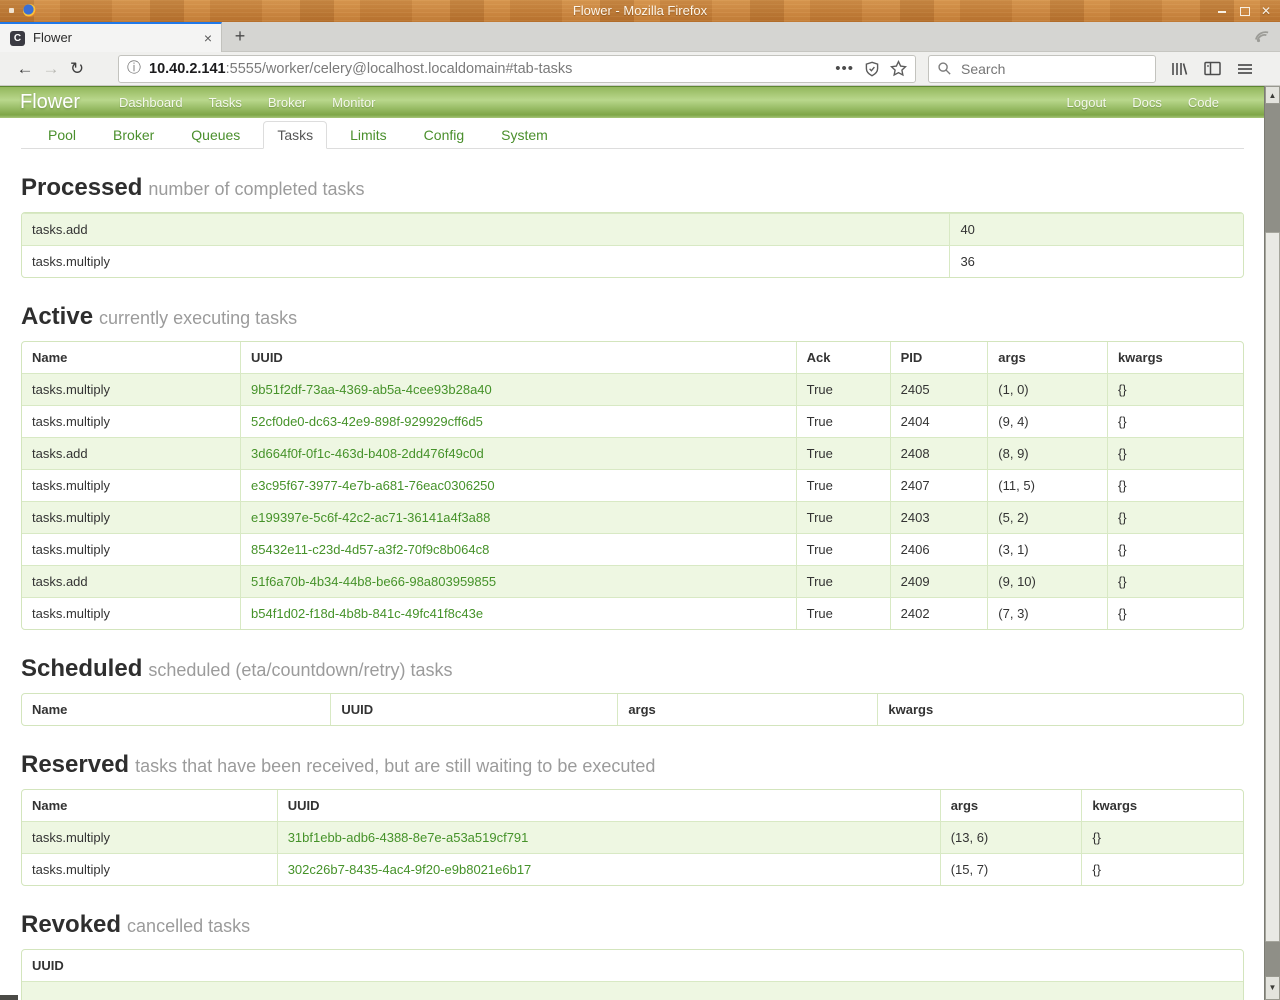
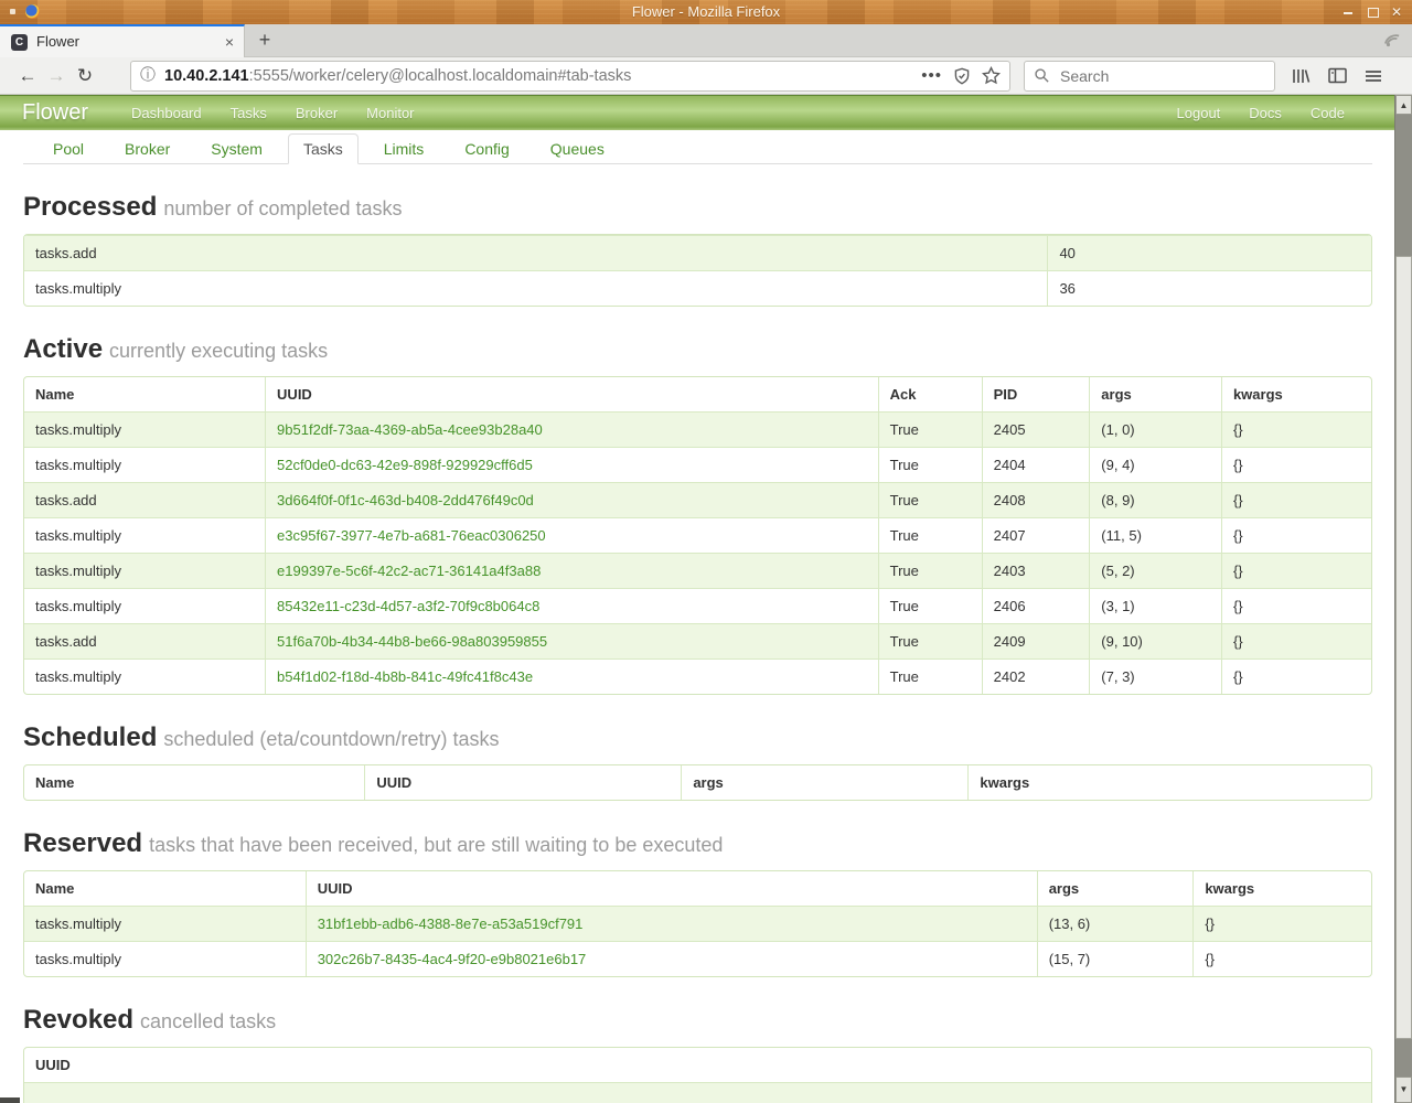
  Flower - Mozilla Firefox
  ✕
  C
  Flower
  ×
  +
  ←
  →
  ↻
  ⓘ
  10.40.2.141
  :5555/worker/celery@localhost.localdomain#tab-tasks
  •••
  Search
  Flower
  Dashboard
  Tasks
  Broker
  Monitor
  Logout
  Docs
  Code
  Pool
  Broker
- Queues
+ System
  Tasks
  Limits
  Config
- System
+ Queues
  Processed number of completed tasks
  tasks.add	40
  tasks.multiply	36
  Active currently executing tasks
  Name	UUID	Ack	PID	args	kwargs
  tasks.multiply	9b51f2df-73aa-4369-ab5a-4cee93b28a40	True	2405	(1, 0)	{}
  tasks.multiply	52cf0de0-dc63-42e9-898f-929929cff6d5	True	2404	(9, 4)	{}
  tasks.add	3d664f0f-0f1c-463d-b408-2dd476f49c0d	True	2408	(8, 9)	{}
  tasks.multiply	e3c95f67-3977-4e7b-a681-76eac0306250	True	2407	(11, 5)	{}
  tasks.multiply	e199397e-5c6f-42c2-ac71-36141a4f3a88	True	2403	(5, 2)	{}
  tasks.multiply	85432e11-c23d-4d57-a3f2-70f9c8b064c8	True	2406	(3, 1)	{}
  tasks.add	51f6a70b-4b34-44b8-be66-98a803959855	True	2409	(9, 10)	{}
  tasks.multiply	b54f1d02-f18d-4b8b-841c-49fc41f8c43e	True	2402	(7, 3)	{}
  Scheduled scheduled (eta/countdown/retry) tasks
  Name	UUID	args	kwargs
  Reserved tasks that have been received, but are still waiting to be executed
  Name	UUID	args	kwargs
  tasks.multiply	31bf1ebb-adb6-4388-8e7e-a53a519cf791	(13, 6)	{}
  tasks.multiply	302c26b7-8435-4ac4-9f20-e9b8021e6b17	(15, 7)	{}
  Revoked cancelled tasks
  UUID
  ▲
  ▼
